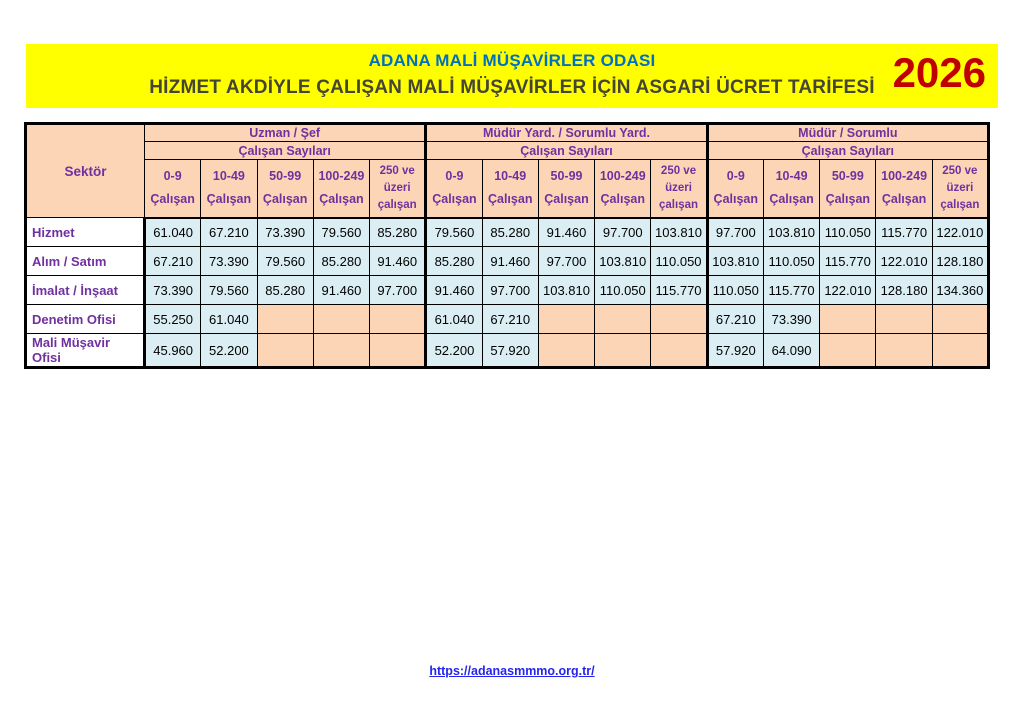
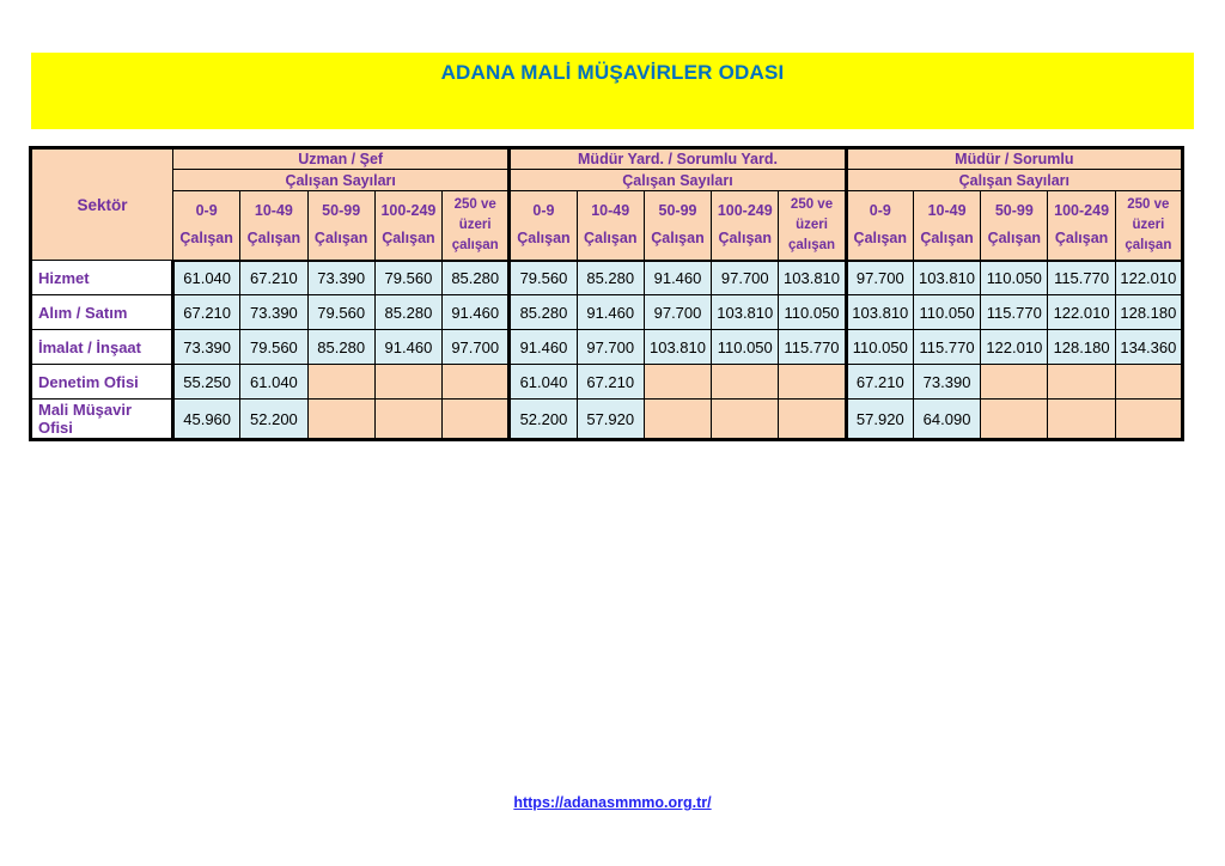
  ADANA MALİ MÜŞAVİRLER ODASI
- HİZMET AKDİYLE ÇALIŞAN MALİ MÜŞAVİRLER İÇİN ASGARİ ÜCRET TARİFESİ
- 2026
  Sektör	Uzman / Şef	Müdür Yard. / Sorumlu Yard.	Müdür / Sorumlu
  Çalışan Sayıları	Çalışan Sayıları	Çalışan Sayıları
  0-9Çalışan	10-49Çalışan	50-99Çalışan	100-249Çalışan	250 veüzeriçalışan	0-9Çalışan	10-49Çalışan	50-99Çalışan	100-249Çalışan	250 veüzeriçalışan	0-9Çalışan	10-49Çalışan	50-99Çalışan	100-249Çalışan	250 veüzeriçalışan
  Hizmet	61.040	67.210	73.390	79.560	85.280	79.560	85.280	91.460	97.700	103.810	97.700	103.810	110.050	115.770	122.010
  Alım / Satım	67.210	73.390	79.560	85.280	91.460	85.280	91.460	97.700	103.810	110.050	103.810	110.050	115.770	122.010	128.180
  İmalat / İnşaat	73.390	79.560	85.280	91.460	97.700	91.460	97.700	103.810	110.050	115.770	110.050	115.770	122.010	128.180	134.360
  Denetim Ofisi	55.250	61.040				61.040	67.210				67.210	73.390
  Mali Müşavir Ofisi	45.960	52.200				52.200	57.920				57.920	64.090
  https://adanasmmmo.org.tr/
